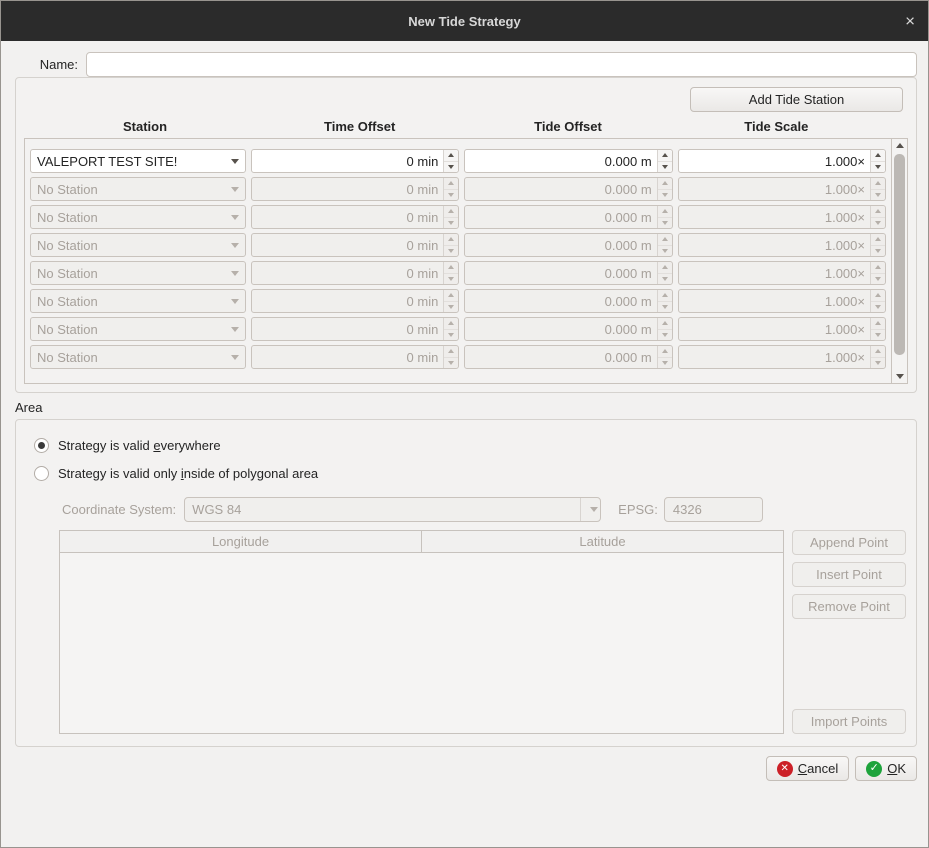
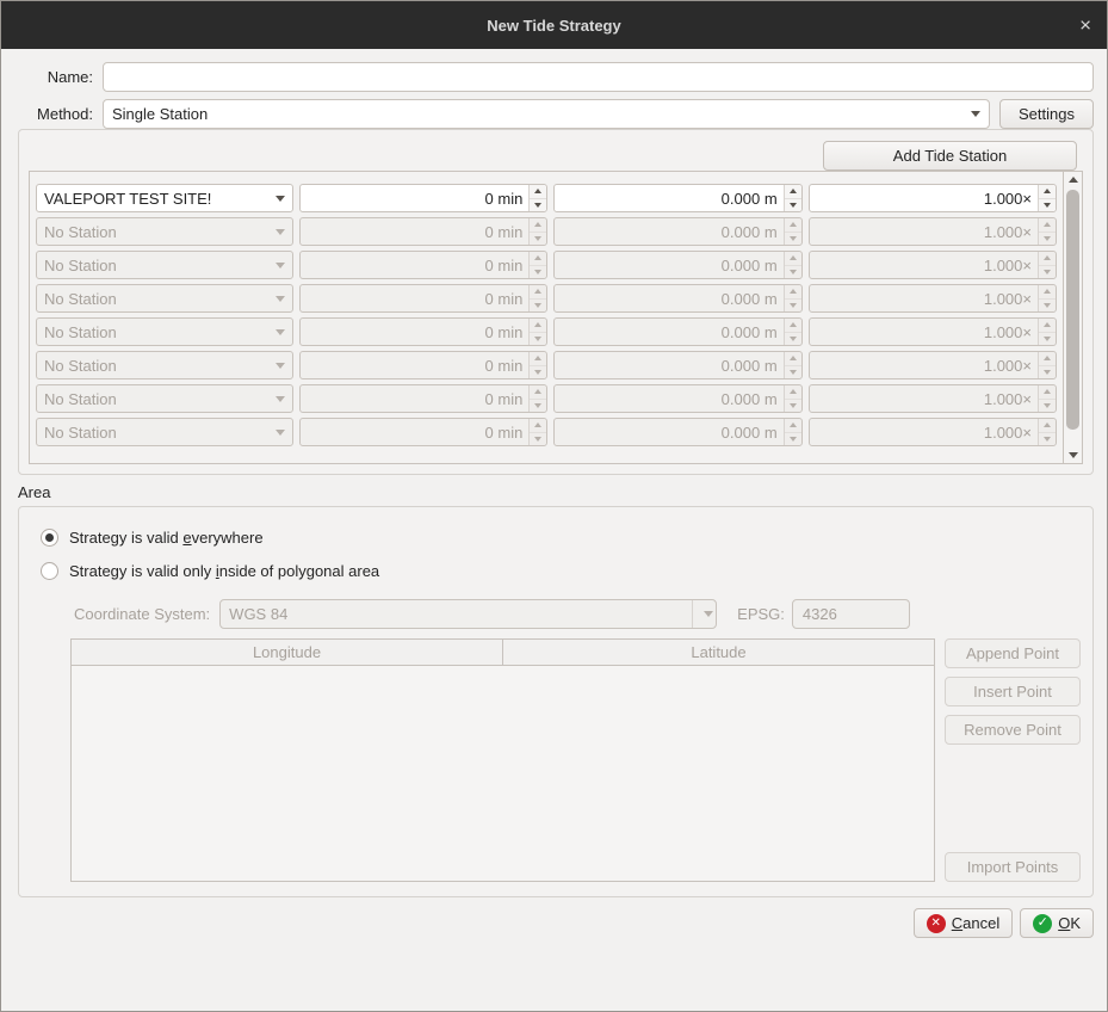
  New Tide Strategy
  ×
  Name:
+ Method:
+ Single Station
+ Settings
  Add Tide Station
- Station
- Time Offset
- Tide Offset
- Tide Scale
  VALEPORT TEST SITE!
  0 min
  0.000 m
  1.000×
  No Station
  0 min
  0.000 m
  1.000×
  No Station
  0 min
  0.000 m
  1.000×
  No Station
  0 min
  0.000 m
  1.000×
  No Station
  0 min
  0.000 m
  1.000×
  No Station
  0 min
  0.000 m
  1.000×
  No Station
  0 min
  0.000 m
  1.000×
  No Station
  0 min
  0.000 m
  1.000×
  Area
  Strategy is valid everywhere
  Strategy is valid only inside of polygonal area
  Coordinate System:
  WGS 84
  EPSG:
  4326
  Longitude
  Latitude
  Append Point
  Insert Point
  Remove Point
  Import Points
  Cancel
  OK
